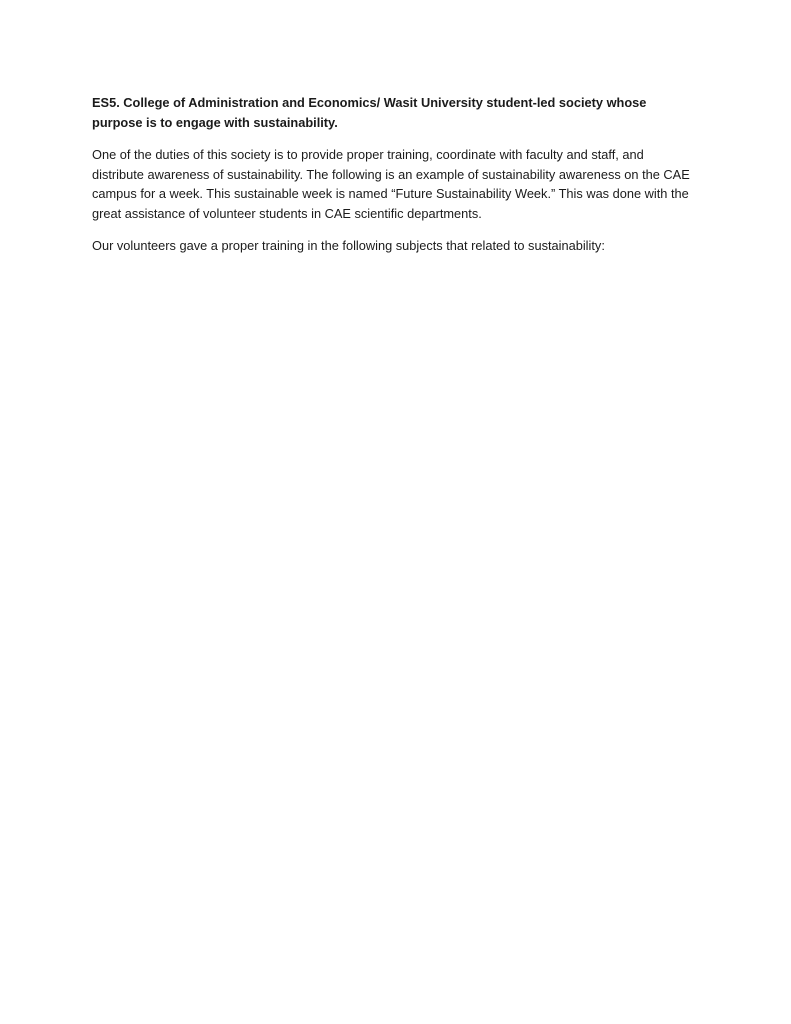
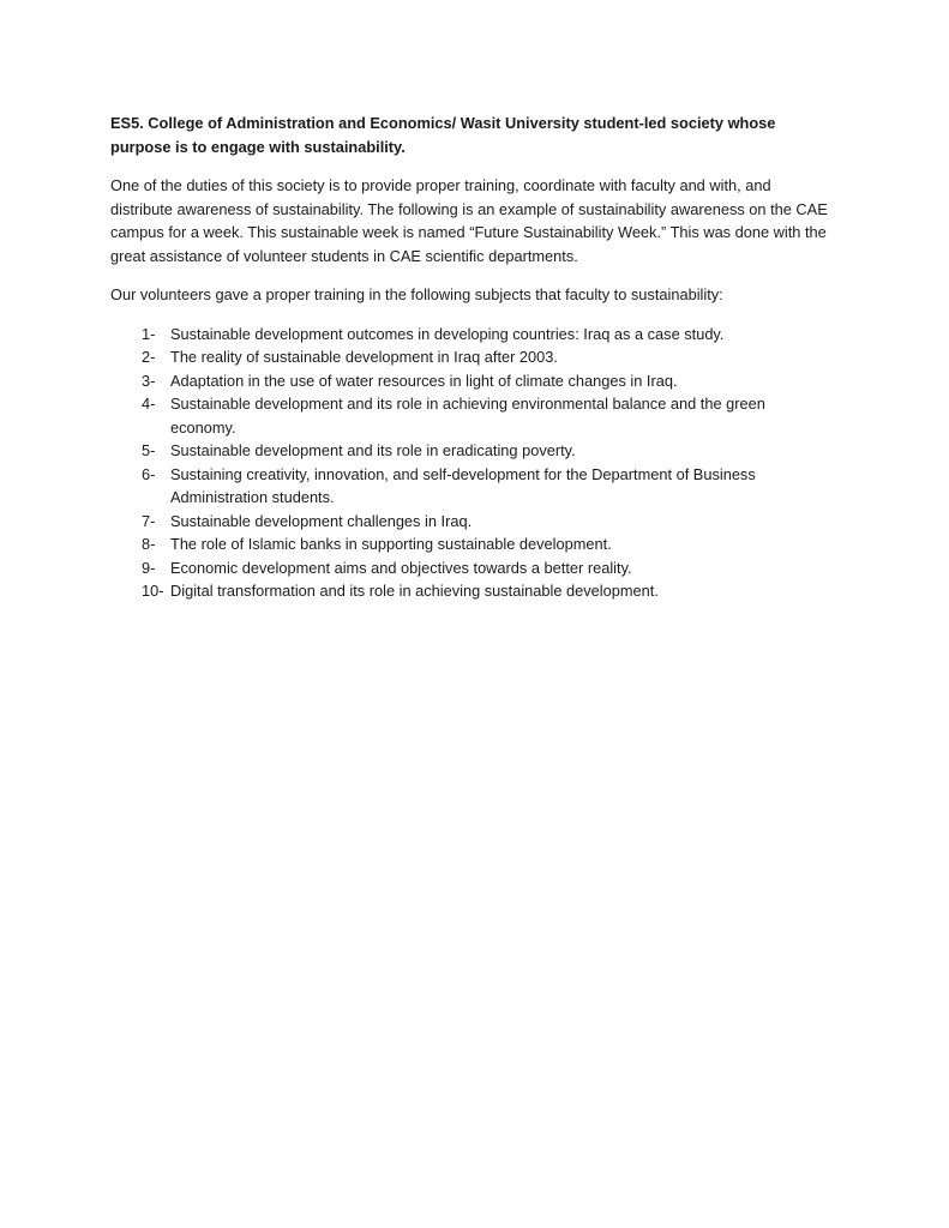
  ES5. College of Administration and Economics/ Wasit University student-led society whose purpose is to engage with sustainability.
- One of the duties of this society is to provide proper training, coordinate with faculty and staff, and distribute awareness of sustainability. The following is an example of sustainability awareness on the CAE campus for a week. This sustainable week is named “Future Sustainability Week.” This was done with the great assistance of volunteer students in CAE scientific departments.
+ One of the duties of this society is to provide proper training, coordinate with faculty and with, and distribute awareness of sustainability. The following is an example of sustainability awareness on the CAE campus for a week. This sustainable week is named “Future Sustainability Week.” This was done with the great assistance of volunteer students in CAE scientific departments.
- Our volunteers gave a proper training in the following subjects that related to sustainability:
+ Our volunteers gave a proper training in the following subjects that faculty to sustainability:
+ 1-
+ Sustainable development outcomes in developing countries: Iraq as a case study.
+ 2-
+ The reality of sustainable development in Iraq after 2003.
+ 3-
+ Adaptation in the use of water resources in light of climate changes in Iraq.
+ 4-
+ Sustainable development and its role in achieving environmental balance and the green economy.
+ 5-
+ Sustainable development and its role in eradicating poverty.
+ 6-
+ Sustaining creativity, innovation, and self-development for the Department of Business Administration students.
+ 7-
+ Sustainable development challenges in Iraq.
+ 8-
+ The role of Islamic banks in supporting sustainable development.
+ 9-
+ Economic development aims and objectives towards a better reality.
+ 10-
+ Digital transformation and its role in achieving sustainable development.
